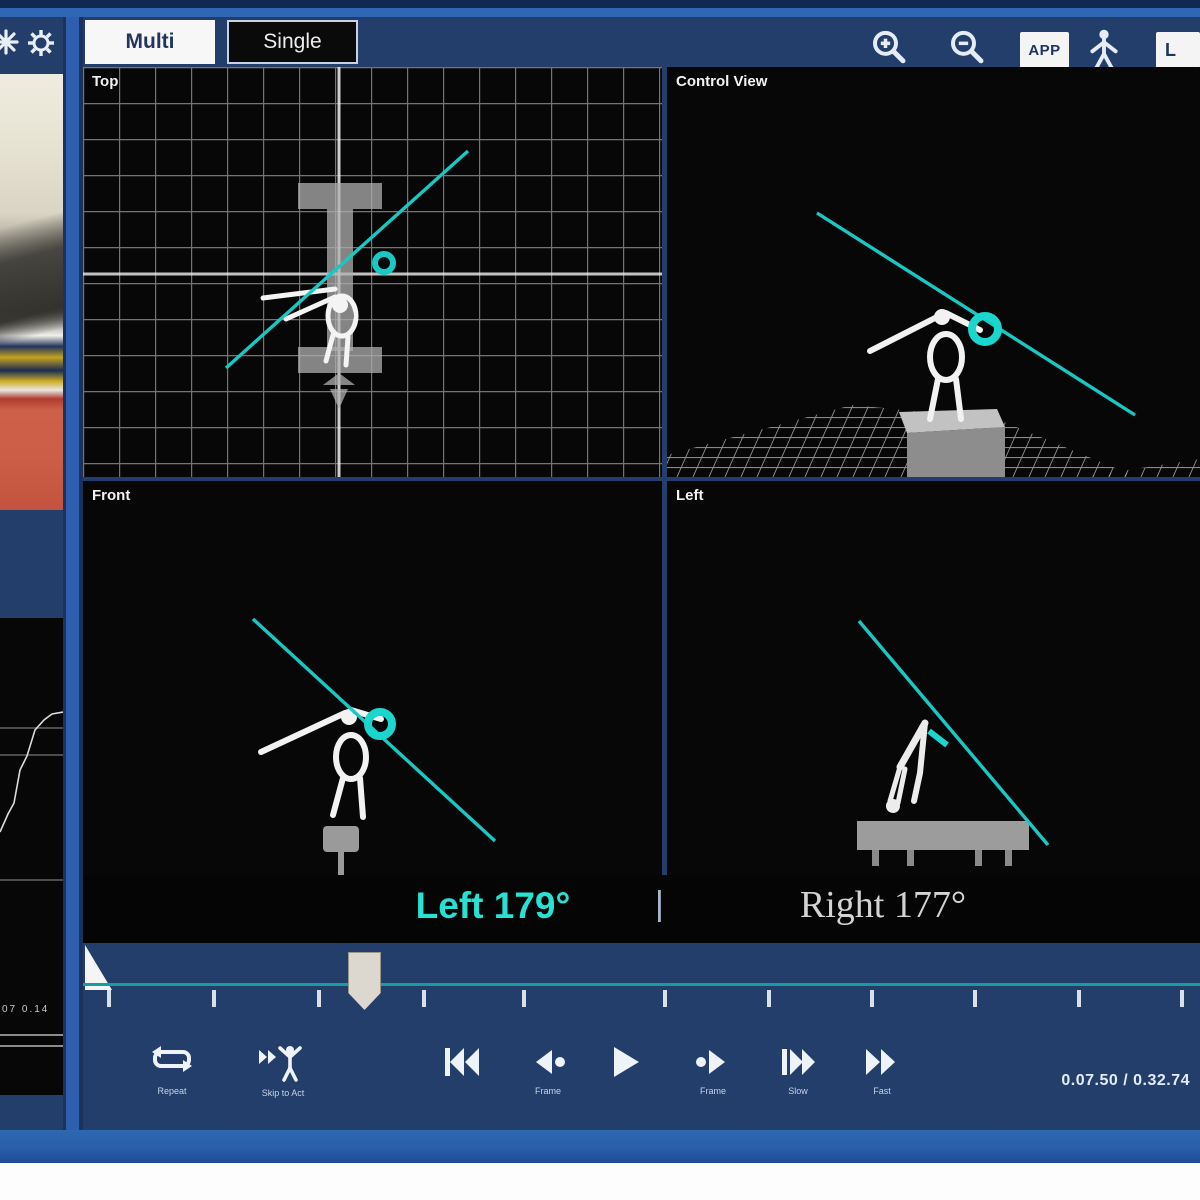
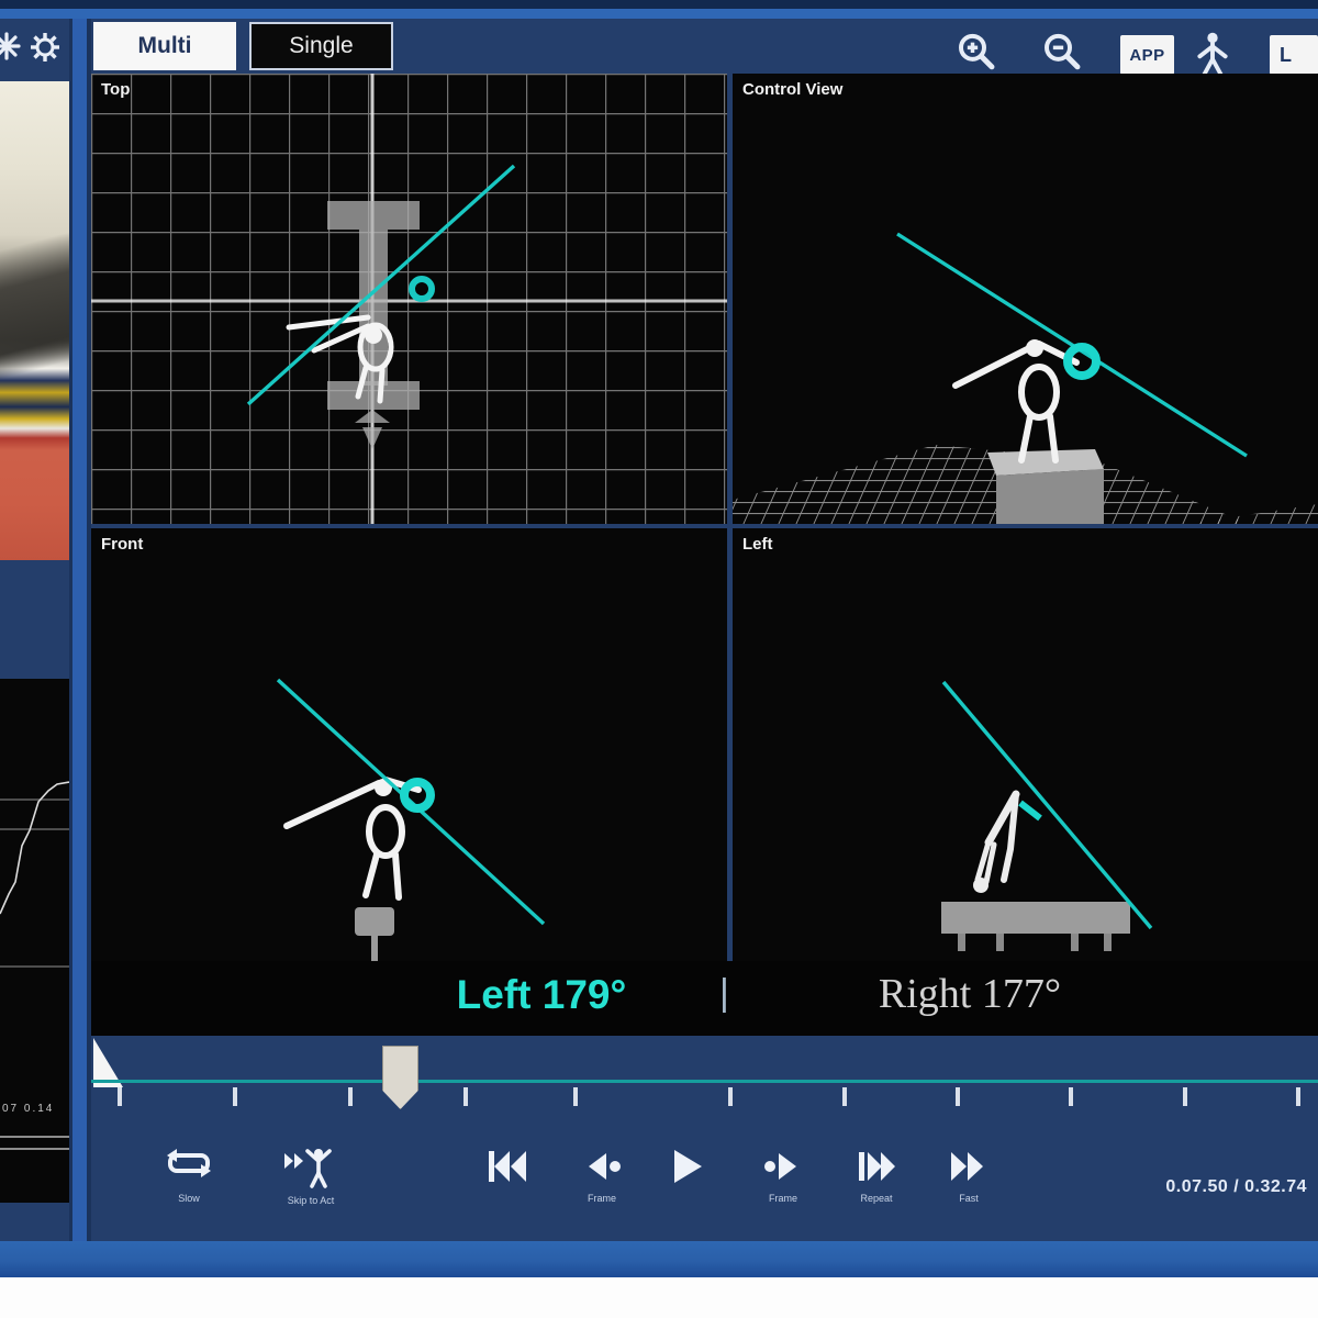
  07 0.14
  Multi
  Single
  APP
  L
  Top
  Control View
  Front
  Left
  Left 179°
  |
  Right 177°
- Repeat
+ Slow
  Skip to Act
  Frame
  Frame
- Slow
+ Repeat
  Fast
  0.07.50 / 0.32.74
